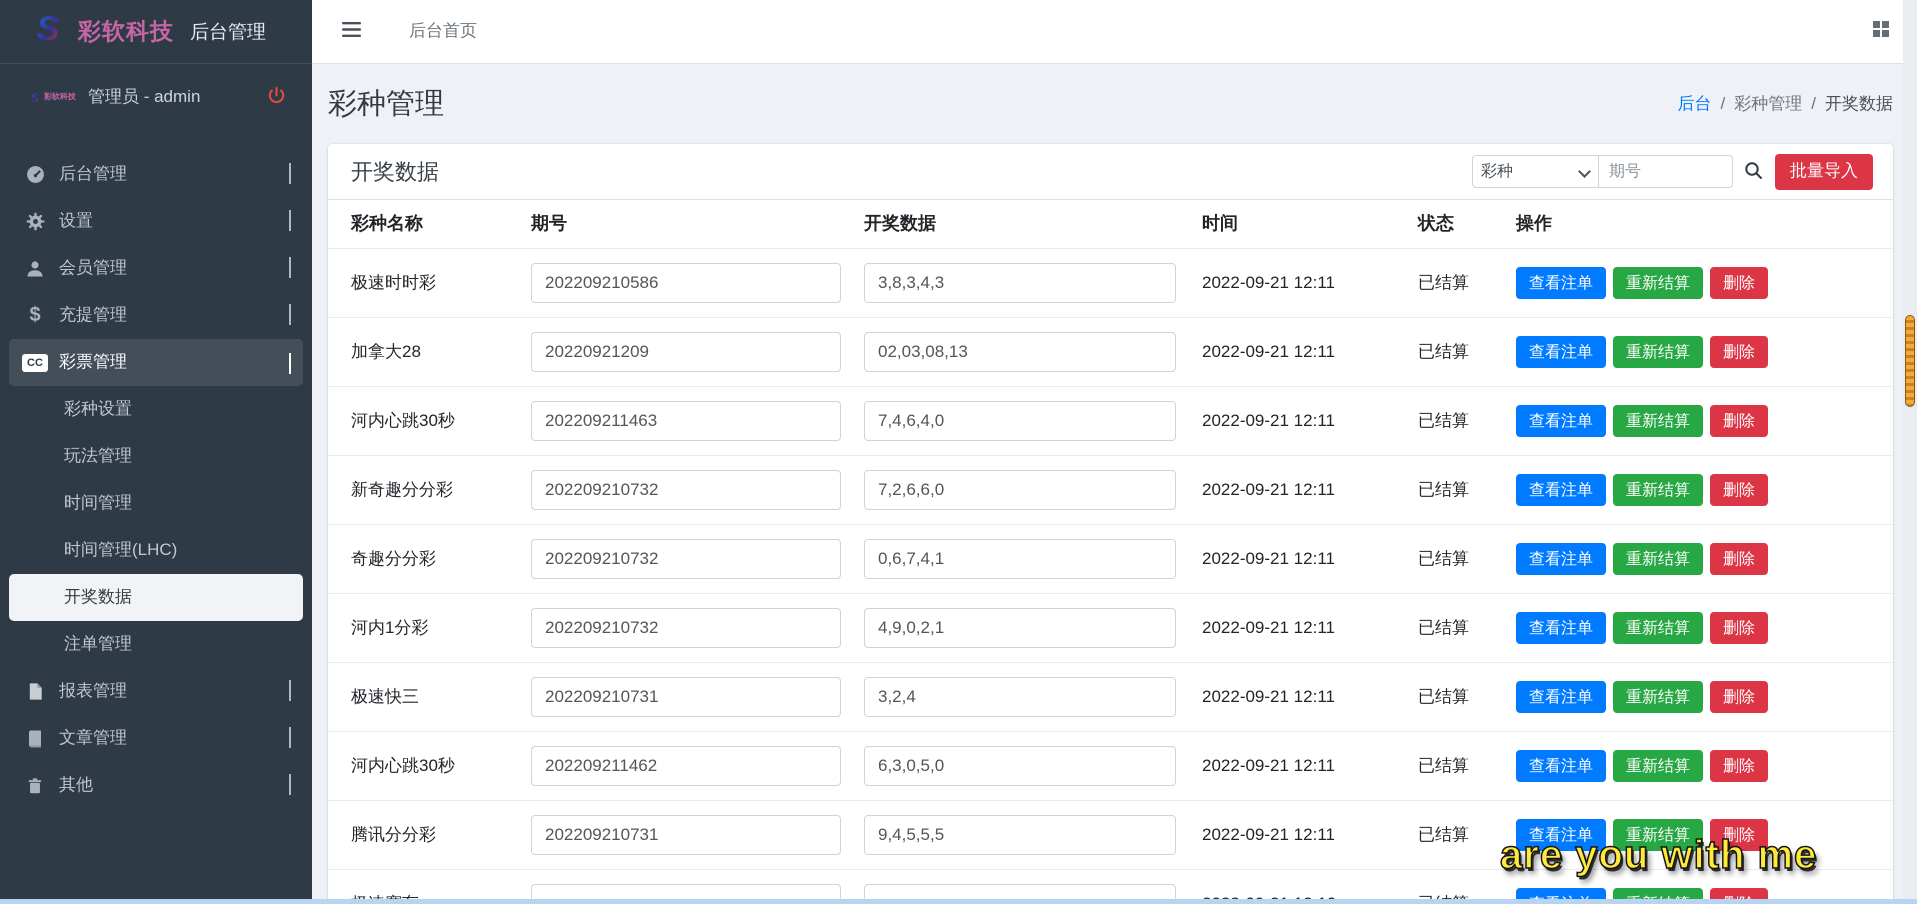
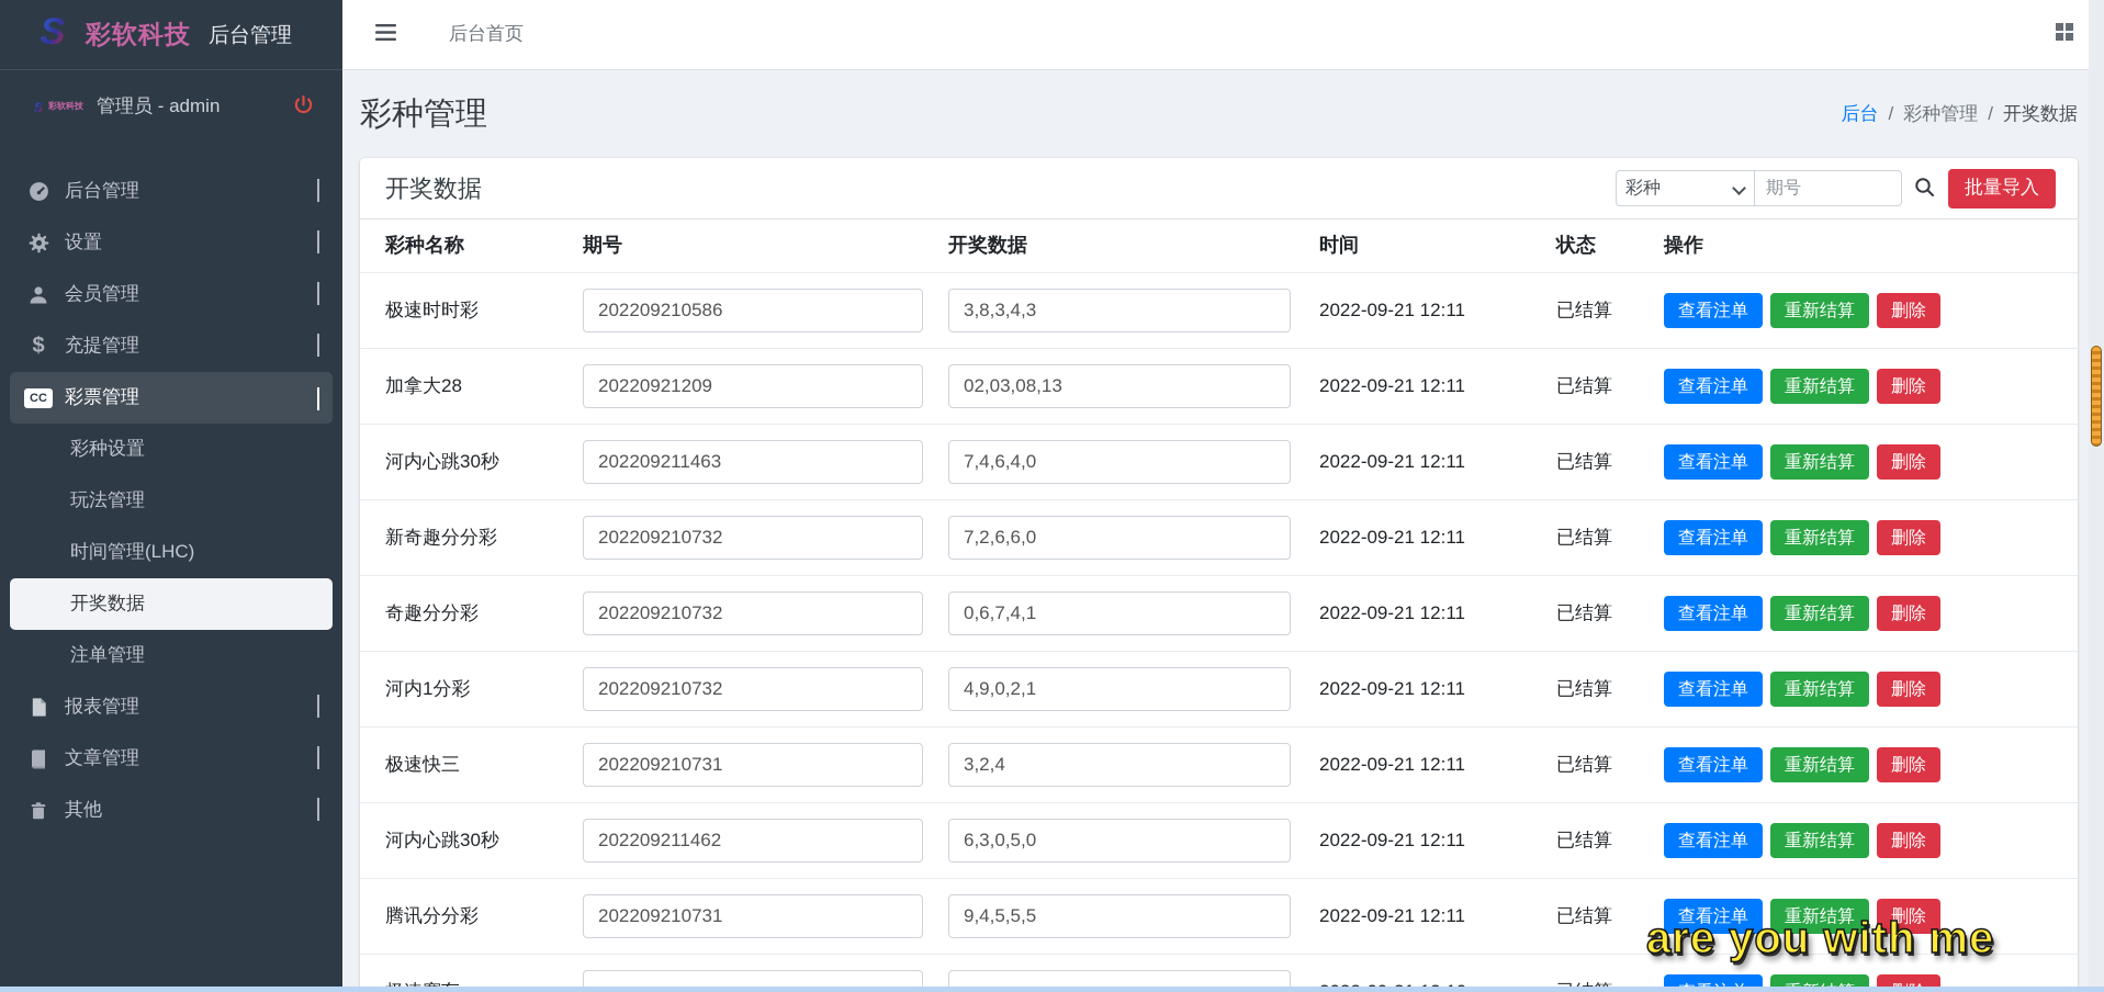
  S
  彩软科技
  后台管理
  S
  彩软科技
  管理员 - admin
  后台管理
  设置
  会员管理
  $
  充提管理
  CC
  彩票管理
  彩种设置
  玩法管理
- 时间管理
  时间管理(LHC)
  开奖数据
  注单管理
  报表管理
  文章管理
  其他
  后台首页
  彩种管理
  后台
  /
  彩种管理
  /
  开奖数据
  开奖数据
  彩种
  期号
  批量导入
  彩种名称
  期号
  开奖数据
  时间
  状态
  操作
  极速时时彩
  202209210586
  3,8,3,4,3
  2022-09-21 12:11
  已结算
  查看注单
  重新结算
  删除
  加拿大28
  20220921209
  02,03,08,13
  2022-09-21 12:11
  已结算
  查看注单
  重新结算
  删除
  河内心跳30秒
  202209211463
  7,4,6,4,0
  2022-09-21 12:11
  已结算
  查看注单
  重新结算
  删除
  新奇趣分分彩
  202209210732
  7,2,6,6,0
  2022-09-21 12:11
  已结算
  查看注单
  重新结算
  删除
  奇趣分分彩
  202209210732
  0,6,7,4,1
  2022-09-21 12:11
  已结算
  查看注单
  重新结算
  删除
  河内1分彩
  202209210732
  4,9,0,2,1
  2022-09-21 12:11
  已结算
  查看注单
  重新结算
  删除
  极速快三
  202209210731
  3,2,4
  2022-09-21 12:11
  已结算
  查看注单
  重新结算
  删除
  河内心跳30秒
  202209211462
  6,3,0,5,0
  2022-09-21 12:11
  已结算
  查看注单
  重新结算
  删除
  腾讯分分彩
  202209210731
  9,4,5,5,5
  2022-09-21 12:11
  已结算
  查看注单
  重新结算
  删除
  are you with me
